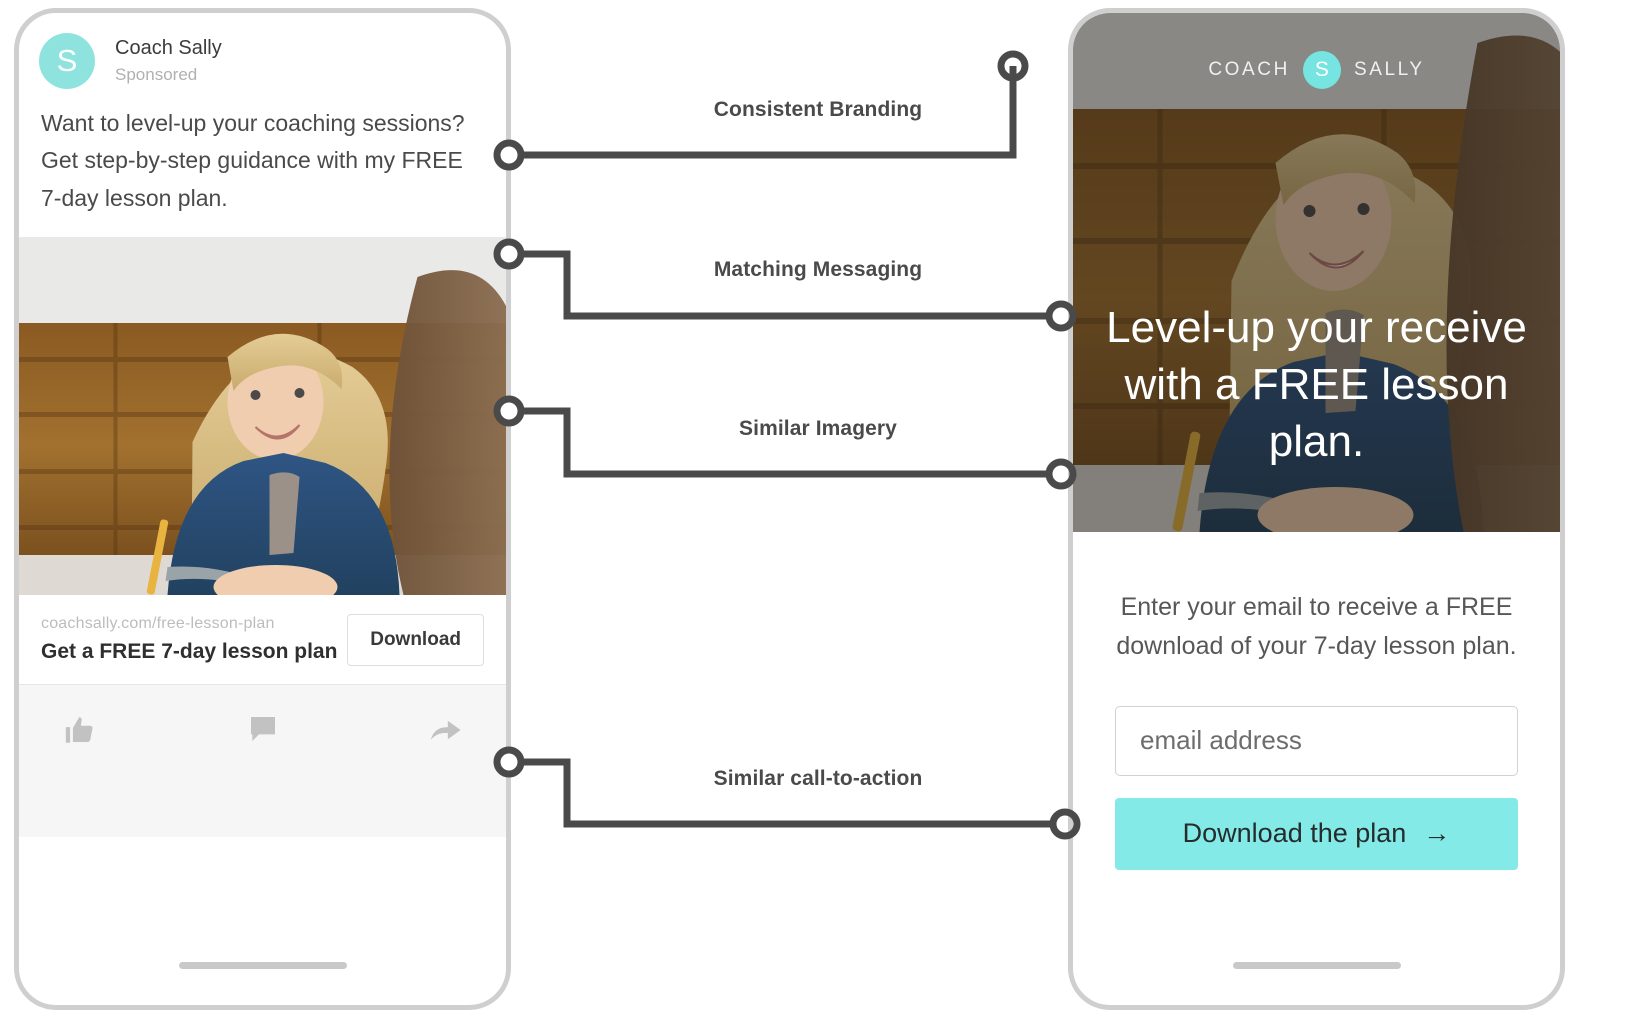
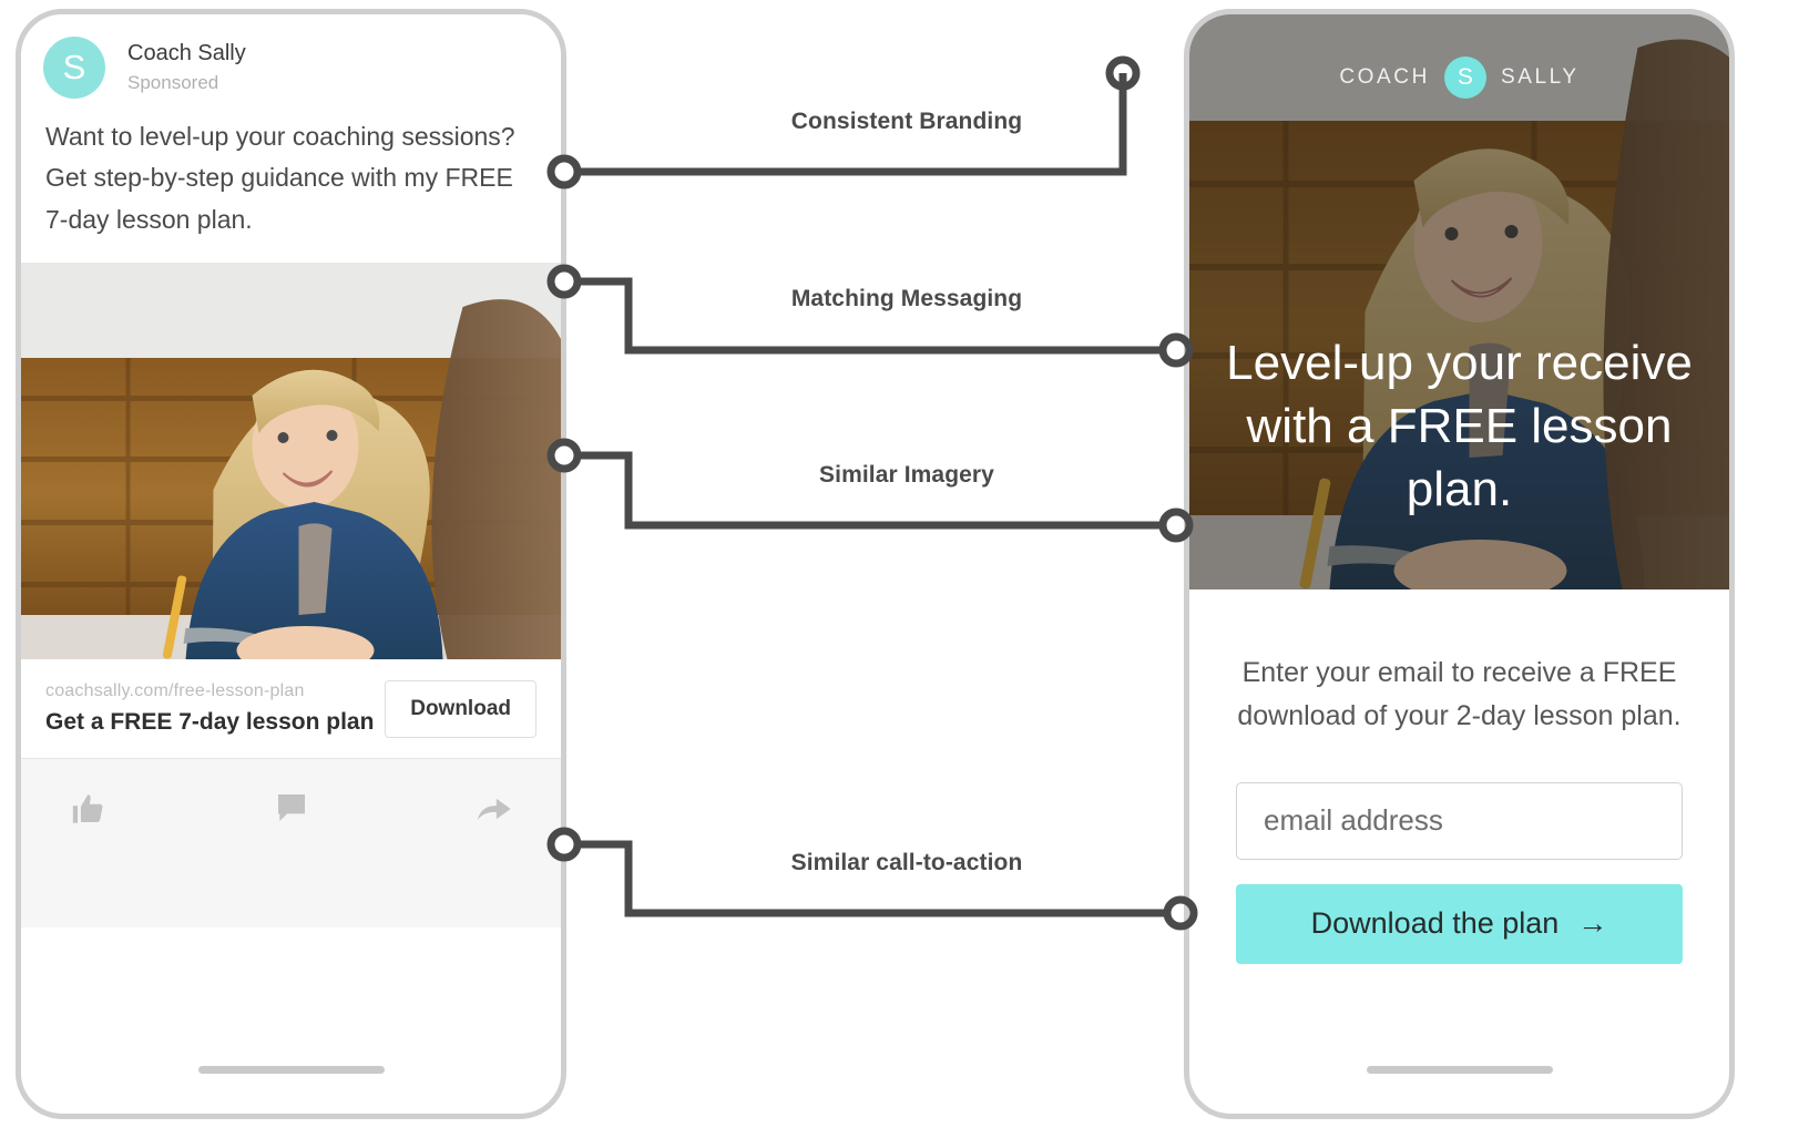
  S
  Coach Sally
  Sponsored
  Want to level-up your coaching sessions? Get step-by-step guidance with my FREE 7-day lesson plan.
  coachsally.com/free-lesson-plan
  Get a FREE 7-day lesson plan
  Download
  COACH
  S
  SALLY
  Level-up your receive with a FREE lesson plan.
- Enter your email to receive a FREE download of your 7-day lesson plan.
+ Enter your email to receive a FREE download of your 2-day lesson plan.
  email address
  Download the plan
  →
  Consistent Branding
  Matching Messaging
  Similar Imagery
  Similar call-to-action
